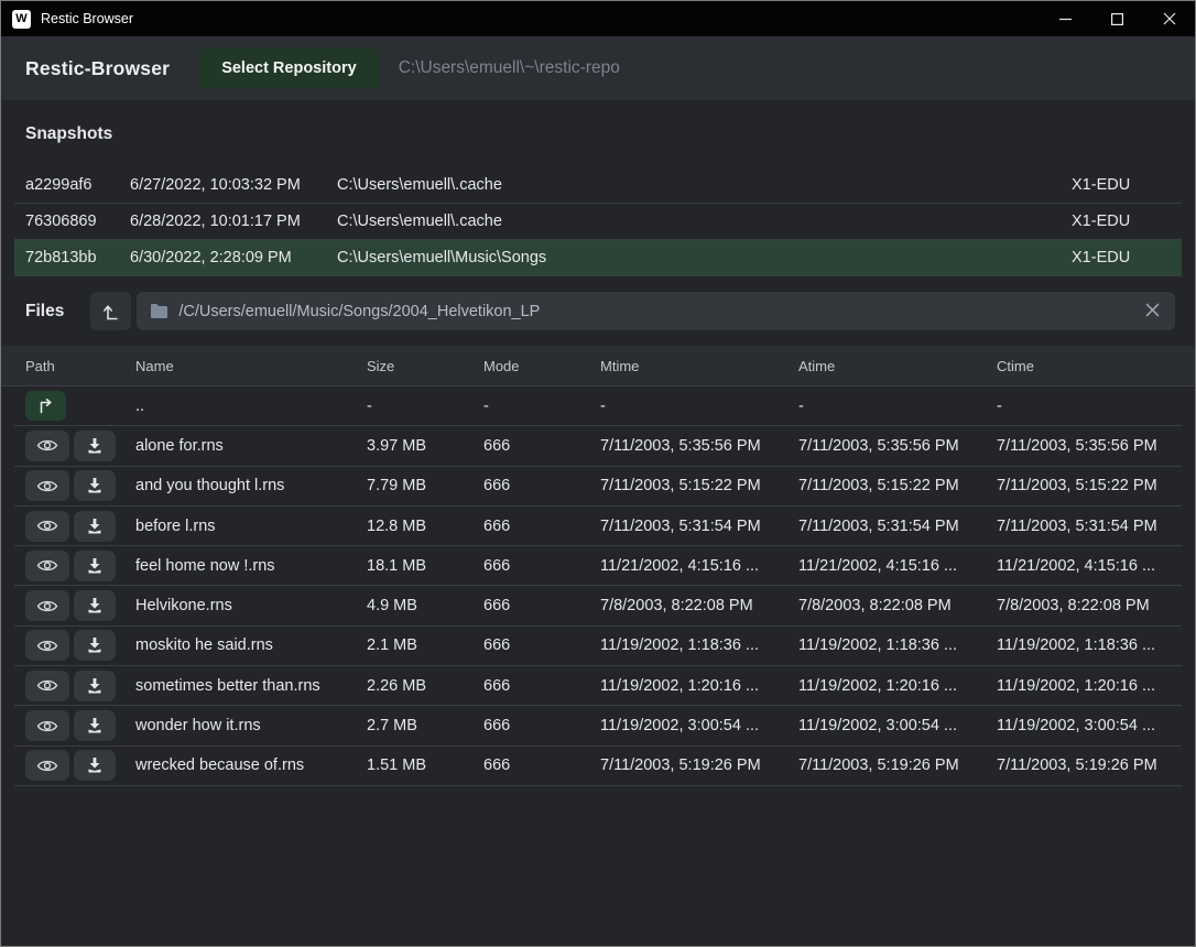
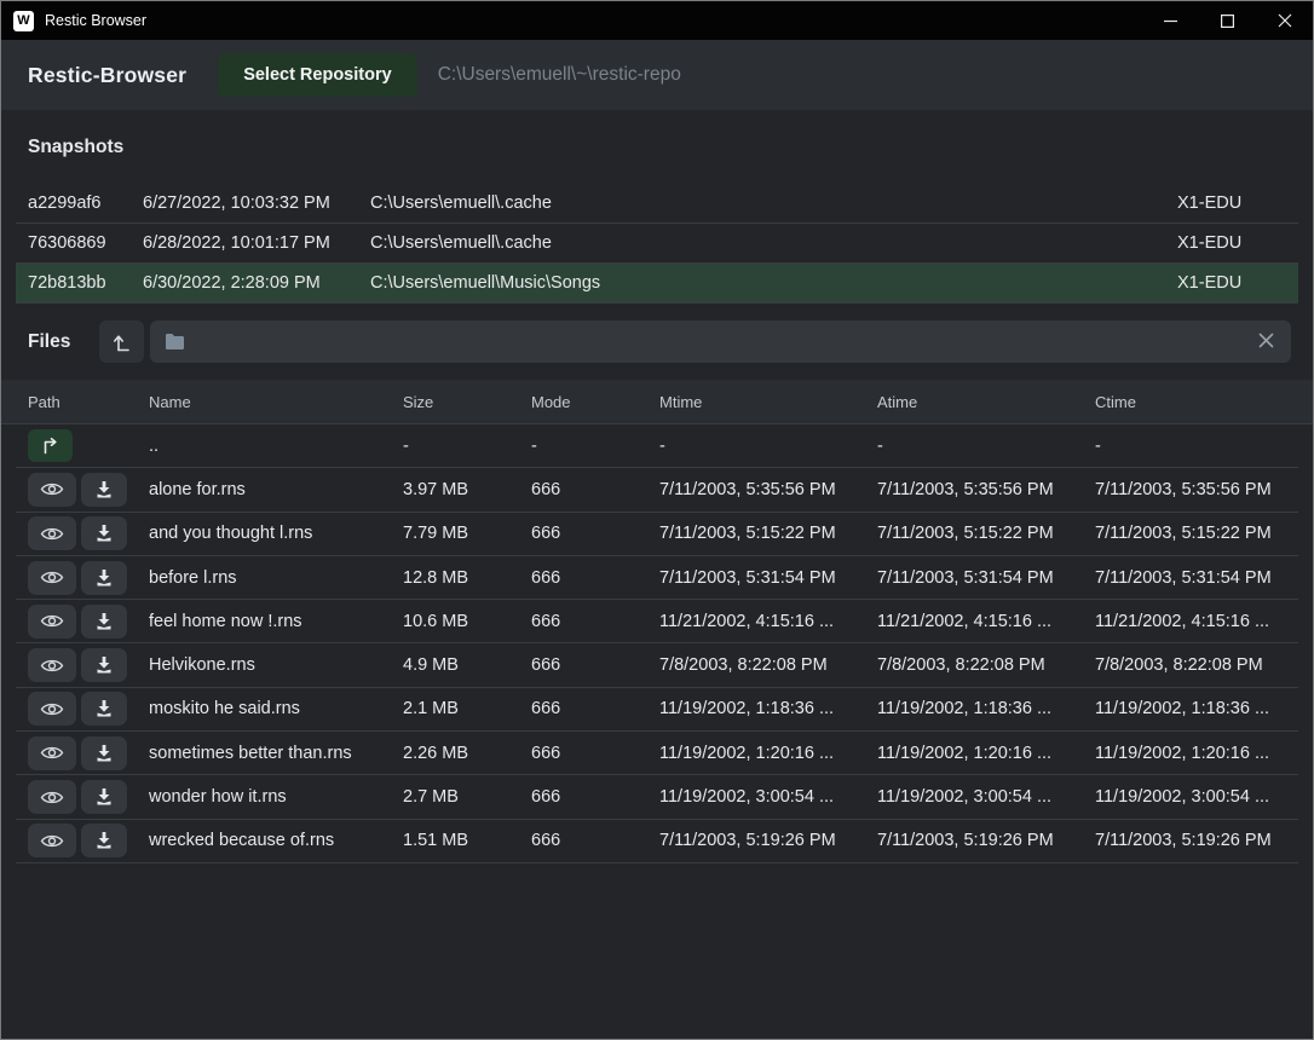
  W
  Restic Browser
  Restic-Browser
  Select Repository
  C:\Users\emuell\~\restic-repo
  Snapshots
  a2299af6
  6/27/2022, 10:03:32 PM
  C:\Users\emuell\.cache
  X1-EDU
  76306869
  6/28/2022, 10:01:17 PM
  C:\Users\emuell\.cache
  X1-EDU
  72b813bb
  6/30/2022, 2:28:09 PM
  C:\Users\emuell\Music\Songs
  X1-EDU
  Files
- /C/Users/emuell/Music/Songs/2004_Helvetikon_LP
  Path
  Name
  Size
  Mode
  Mtime
  Atime
  Ctime
  ..
  -
  -
  -
  -
  -
  alone for.rns
  3.97 MB
  666
  7/11/2003, 5:35:56 PM
  7/11/2003, 5:35:56 PM
  7/11/2003, 5:35:56 PM
  and you thought l.rns
  7.79 MB
  666
  7/11/2003, 5:15:22 PM
  7/11/2003, 5:15:22 PM
  7/11/2003, 5:15:22 PM
  before l.rns
  12.8 MB
  666
  7/11/2003, 5:31:54 PM
  7/11/2003, 5:31:54 PM
  7/11/2003, 5:31:54 PM
  feel home now !.rns
- 18.1 MB
+ 10.6 MB
  666
  11/21/2002, 4:15:16 ...
  11/21/2002, 4:15:16 ...
  11/21/2002, 4:15:16 ...
  Helvikone.rns
  4.9 MB
  666
  7/8/2003, 8:22:08 PM
  7/8/2003, 8:22:08 PM
  7/8/2003, 8:22:08 PM
  moskito he said.rns
  2.1 MB
  666
  11/19/2002, 1:18:36 ...
  11/19/2002, 1:18:36 ...
  11/19/2002, 1:18:36 ...
  sometimes better than.rns
  2.26 MB
  666
  11/19/2002, 1:20:16 ...
  11/19/2002, 1:20:16 ...
  11/19/2002, 1:20:16 ...
  wonder how it.rns
  2.7 MB
  666
  11/19/2002, 3:00:54 ...
  11/19/2002, 3:00:54 ...
  11/19/2002, 3:00:54 ...
  wrecked because of.rns
  1.51 MB
  666
  7/11/2003, 5:19:26 PM
  7/11/2003, 5:19:26 PM
  7/11/2003, 5:19:26 PM
